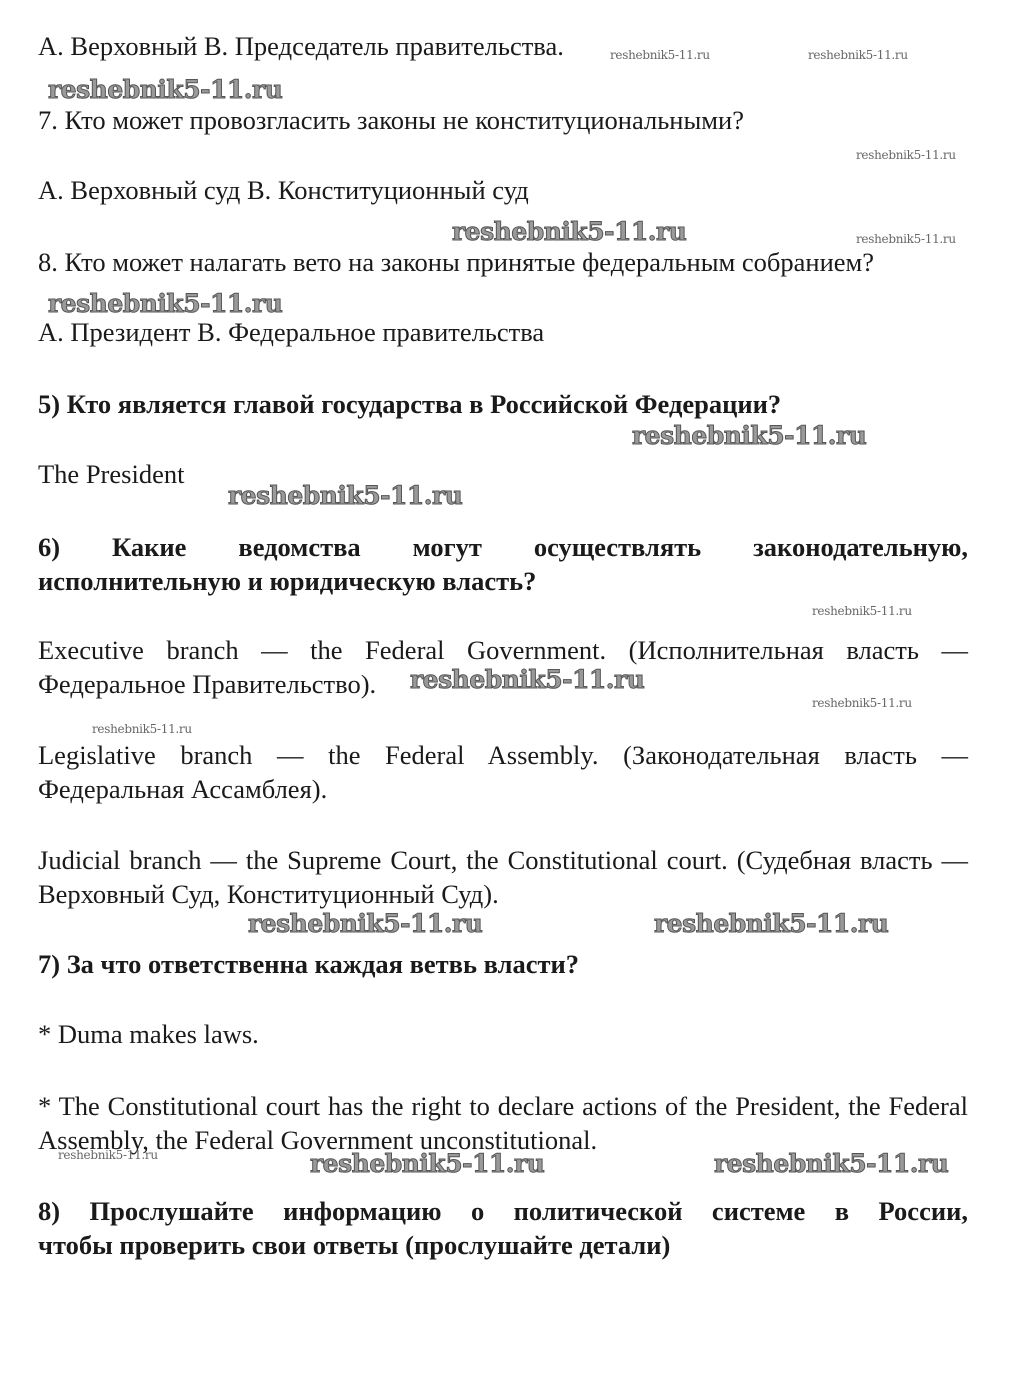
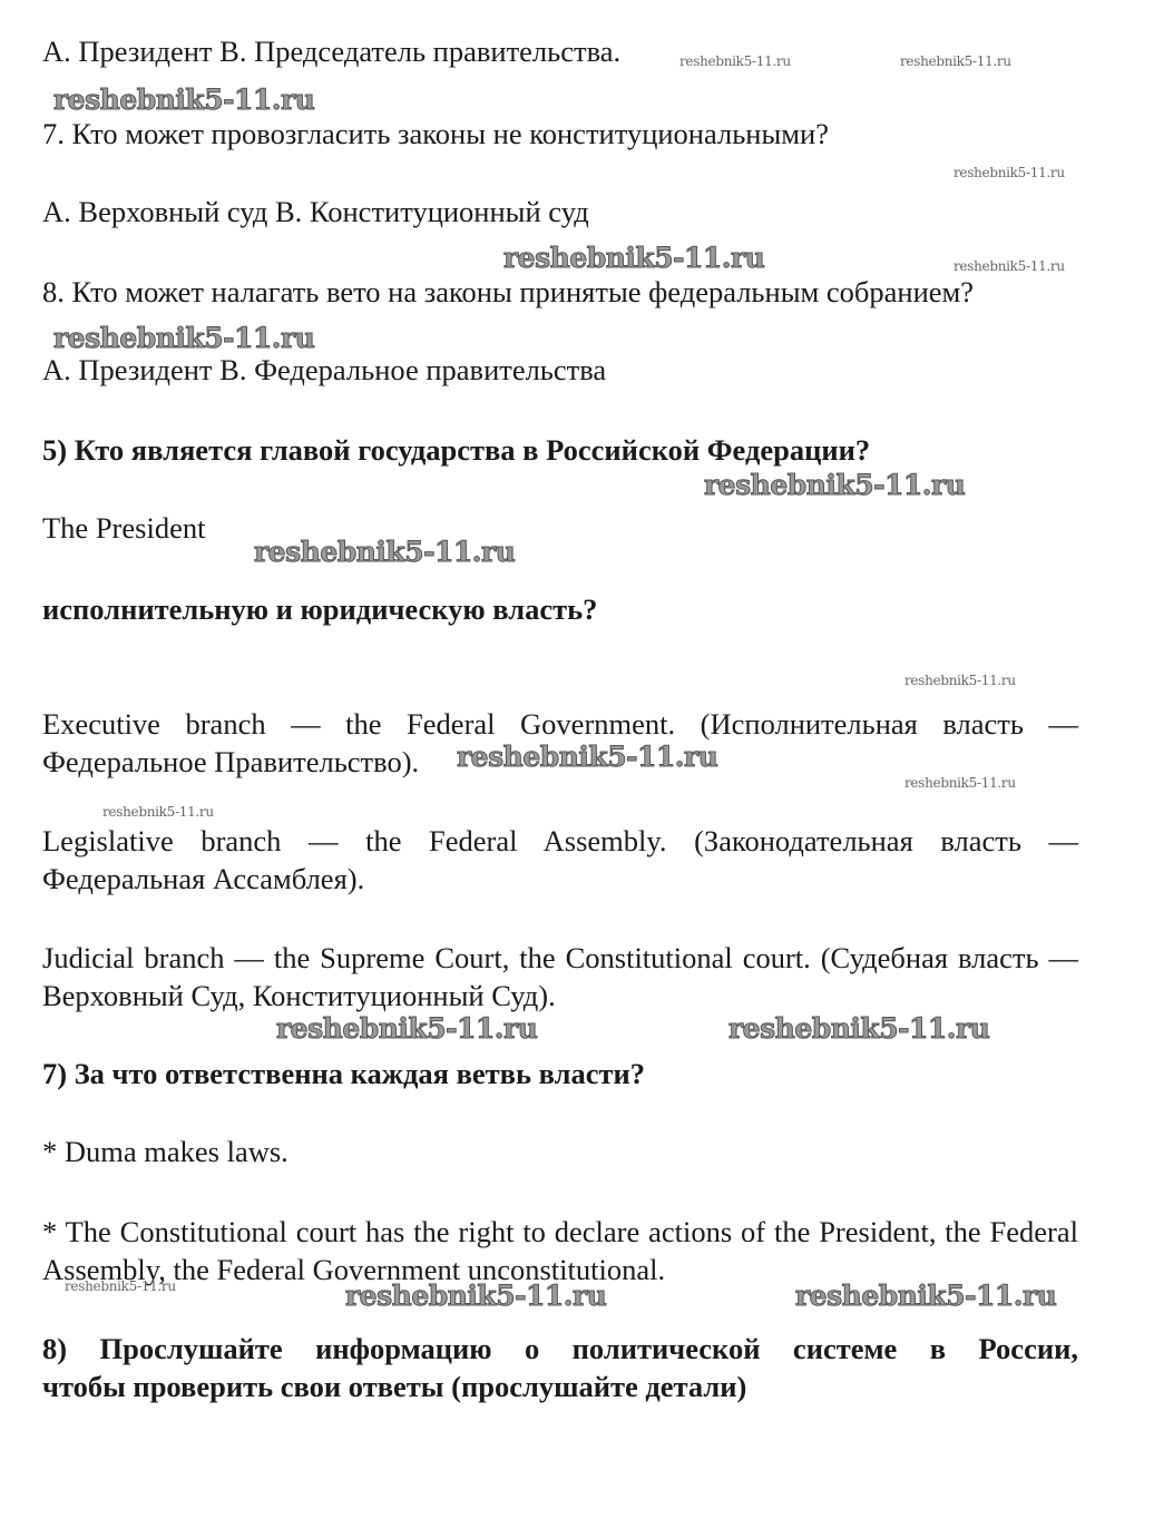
- A. Верховный B. Председатель правительства.
+ A. Президент B. Председатель правительства.
  reshebnik5-11.ru
  reshebnik5-11.ru
  reshebnik5-11.ru
  7. Кто может провозгласить законы не конституциональными?
  reshebnik5-11.ru
  A. Верховный суд B. Конституционный суд
  reshebnik5-11.ru
  reshebnik5-11.ru
  8. Кто может налагать вето на законы принятые федеральным собранием?
  reshebnik5-11.ru
  A. Президент B. Федеральное правительства
  5) Кто является главой государства в Российской Федерации?
  reshebnik5-11.ru
  The President
  reshebnik5-11.ru
- 6) Какие ведомства могут осуществлять законодательную,
  исполнительную и юридическую власть?
  reshebnik5-11.ru
  Executive branch — the Federal Government. (Исполнительная власть — Федеральное Правительство).
  reshebnik5-11.ru
  reshebnik5-11.ru
  reshebnik5-11.ru
  Legislative branch — the Federal Assembly. (Законодательная власть — Федеральная Ассамблея).
  Judicial branch — the Supreme Court, the Constitutional court. (Судебная власть — Верховный Суд, Конституционный Суд).
  reshebnik5-11.ru
  reshebnik5-11.ru
  7) За что ответственна каждая ветвь власти?
  * Duma makes laws.
  * The Constitutional court has the right to declare actions of the President, the Federal Assembly, the Federal Government unconstitutional.
  reshebnik5-11.ru
  reshebnik5-11.ru
  reshebnik5-11.ru
  8) Прослушайте информацию о политической системе в России,
  чтобы проверить свои ответы (прослушайте детали)
